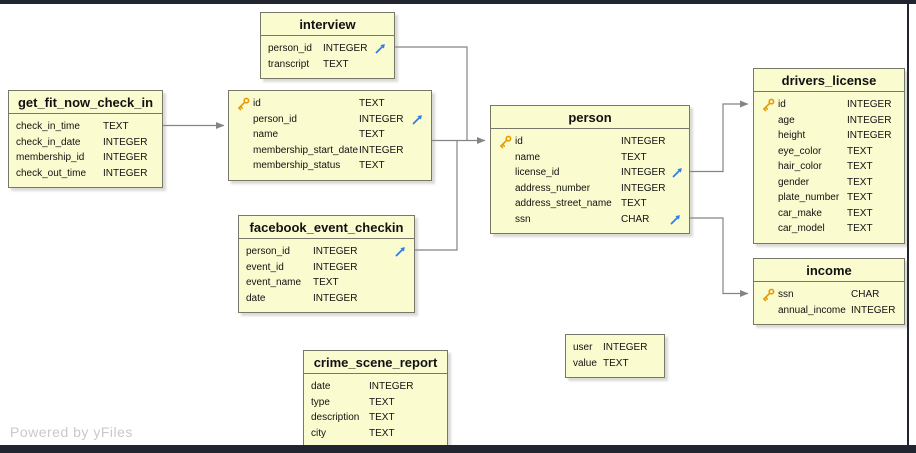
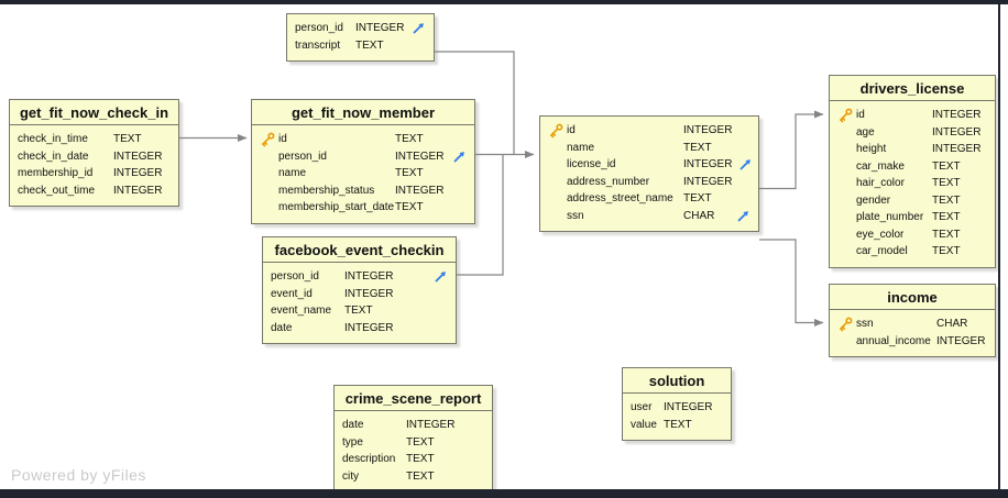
- interview
  person_id
  INTEGER
  transcript
  TEXT
  get_fit_now_check_in
  check_in_time
  TEXT
  check_in_date
  INTEGER
  membership_id
  INTEGER
  check_out_time
  INTEGER
+ get_fit_now_member
  id
  TEXT
  person_id
  INTEGER
  name
  TEXT
- membership_start_date
+ membership_status
  INTEGER
- membership_status
+ membership_start_date
  TEXT
  facebook_event_checkin
  person_id
  INTEGER
  event_id
  INTEGER
  event_name
  TEXT
  date
  INTEGER
- person
  id
  INTEGER
  name
  TEXT
  license_id
  INTEGER
  address_number
  INTEGER
  address_street_name
  TEXT
  ssn
  CHAR
  drivers_license
  id
  INTEGER
  age
  INTEGER
  height
  INTEGER
- eye_color
+ car_make
  TEXT
  hair_color
  TEXT
  gender
  TEXT
  plate_number
  TEXT
- car_make
+ eye_color
  TEXT
  car_model
  TEXT
  income
  ssn
  CHAR
  annual_income
  INTEGER
  crime_scene_report
  date
  INTEGER
  type
  TEXT
  description
  TEXT
  city
  TEXT
+ solution
  user
  INTEGER
  value
  TEXT
  Powered by yFiles
